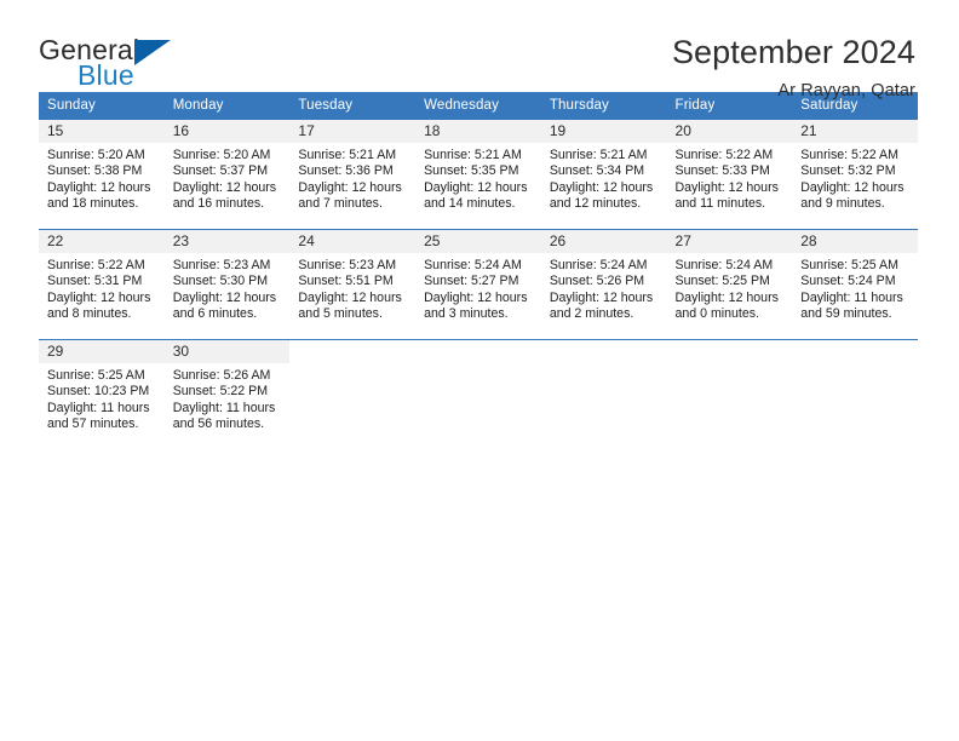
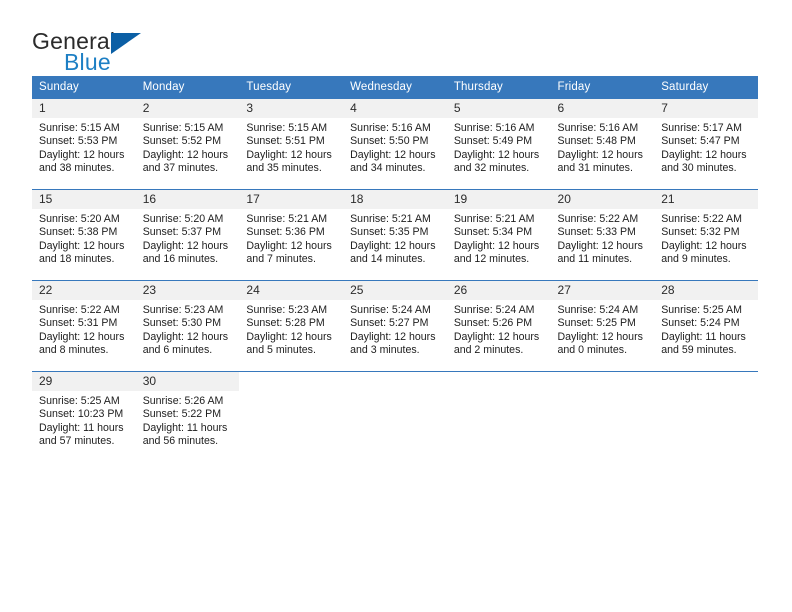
  General
  Blue
- September 2024
- Ar Rayyan, Qatar
  Sunday	Monday	Tuesday	Wednesday	Thursday	Friday	Saturday
+ 1Sunrise: 5:15 AMSunset: 5:53 PMDaylight: 12 hoursand 38 minutes.	2Sunrise: 5:15 AMSunset: 5:52 PMDaylight: 12 hoursand 37 minutes.	3Sunrise: 5:15 AMSunset: 5:51 PMDaylight: 12 hoursand 35 minutes.	4Sunrise: 5:16 AMSunset: 5:50 PMDaylight: 12 hoursand 34 minutes.	5Sunrise: 5:16 AMSunset: 5:49 PMDaylight: 12 hoursand 32 minutes.	6Sunrise: 5:16 AMSunset: 5:48 PMDaylight: 12 hoursand 31 minutes.	7Sunrise: 5:17 AMSunset: 5:47 PMDaylight: 12 hoursand 30 minutes.
  15Sunrise: 5:20 AMSunset: 5:38 PMDaylight: 12 hoursand 18 minutes.	16Sunrise: 5:20 AMSunset: 5:37 PMDaylight: 12 hoursand 16 minutes.	17Sunrise: 5:21 AMSunset: 5:36 PMDaylight: 12 hoursand 7 minutes.	18Sunrise: 5:21 AMSunset: 5:35 PMDaylight: 12 hoursand 14 minutes.	19Sunrise: 5:21 AMSunset: 5:34 PMDaylight: 12 hoursand 12 minutes.	20Sunrise: 5:22 AMSunset: 5:33 PMDaylight: 12 hoursand 11 minutes.	21Sunrise: 5:22 AMSunset: 5:32 PMDaylight: 12 hoursand 9 minutes.
- 22Sunrise: 5:22 AMSunset: 5:31 PMDaylight: 12 hoursand 8 minutes.	23Sunrise: 5:23 AMSunset: 5:30 PMDaylight: 12 hoursand 6 minutes.	24Sunrise: 5:23 AMSunset: 5:51 PMDaylight: 12 hoursand 5 minutes.	25Sunrise: 5:24 AMSunset: 5:27 PMDaylight: 12 hoursand 3 minutes.	26Sunrise: 5:24 AMSunset: 5:26 PMDaylight: 12 hoursand 2 minutes.	27Sunrise: 5:24 AMSunset: 5:25 PMDaylight: 12 hoursand 0 minutes.	28Sunrise: 5:25 AMSunset: 5:24 PMDaylight: 11 hoursand 59 minutes.
+ 22Sunrise: 5:22 AMSunset: 5:31 PMDaylight: 12 hoursand 8 minutes.	23Sunrise: 5:23 AMSunset: 5:30 PMDaylight: 12 hoursand 6 minutes.	24Sunrise: 5:23 AMSunset: 5:28 PMDaylight: 12 hoursand 5 minutes.	25Sunrise: 5:24 AMSunset: 5:27 PMDaylight: 12 hoursand 3 minutes.	26Sunrise: 5:24 AMSunset: 5:26 PMDaylight: 12 hoursand 2 minutes.	27Sunrise: 5:24 AMSunset: 5:25 PMDaylight: 12 hoursand 0 minutes.	28Sunrise: 5:25 AMSunset: 5:24 PMDaylight: 11 hoursand 59 minutes.
  29Sunrise: 5:25 AMSunset: 10:23 PMDaylight: 11 hoursand 57 minutes.	30Sunrise: 5:26 AMSunset: 5:22 PMDaylight: 11 hoursand 56 minutes.
